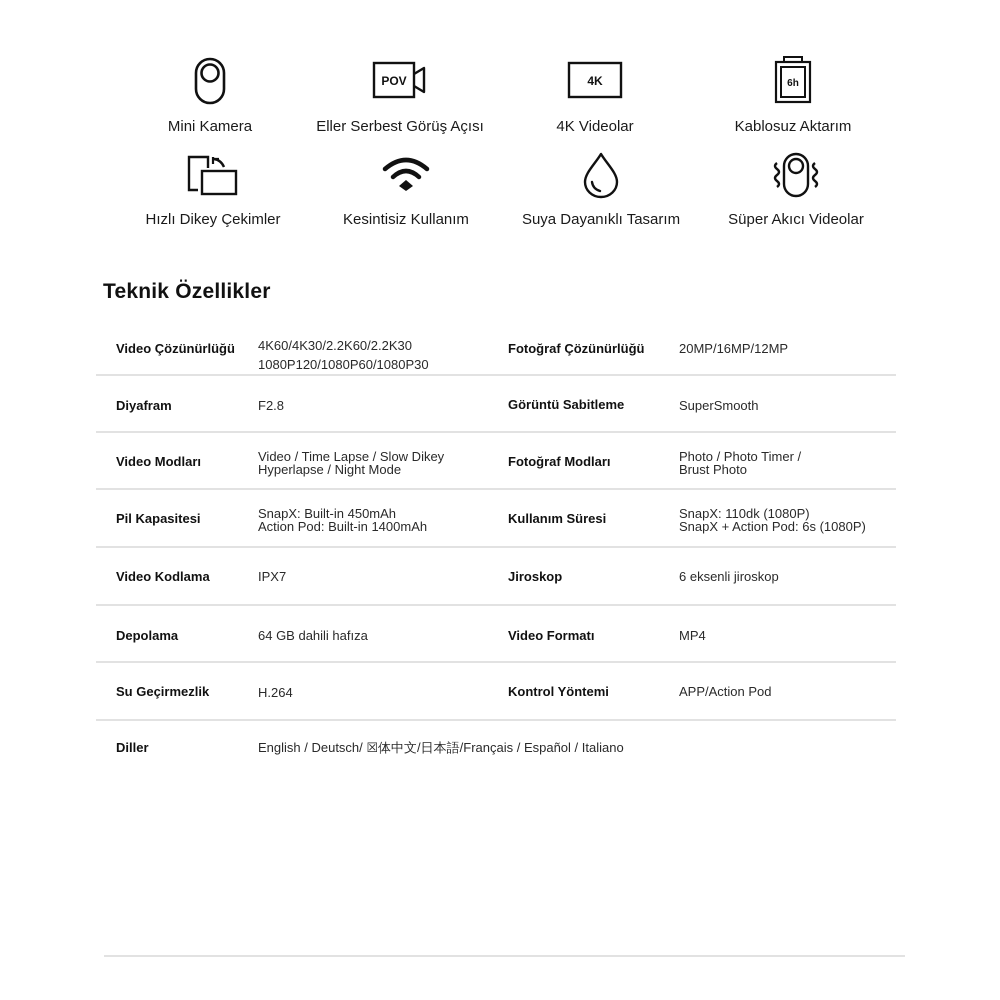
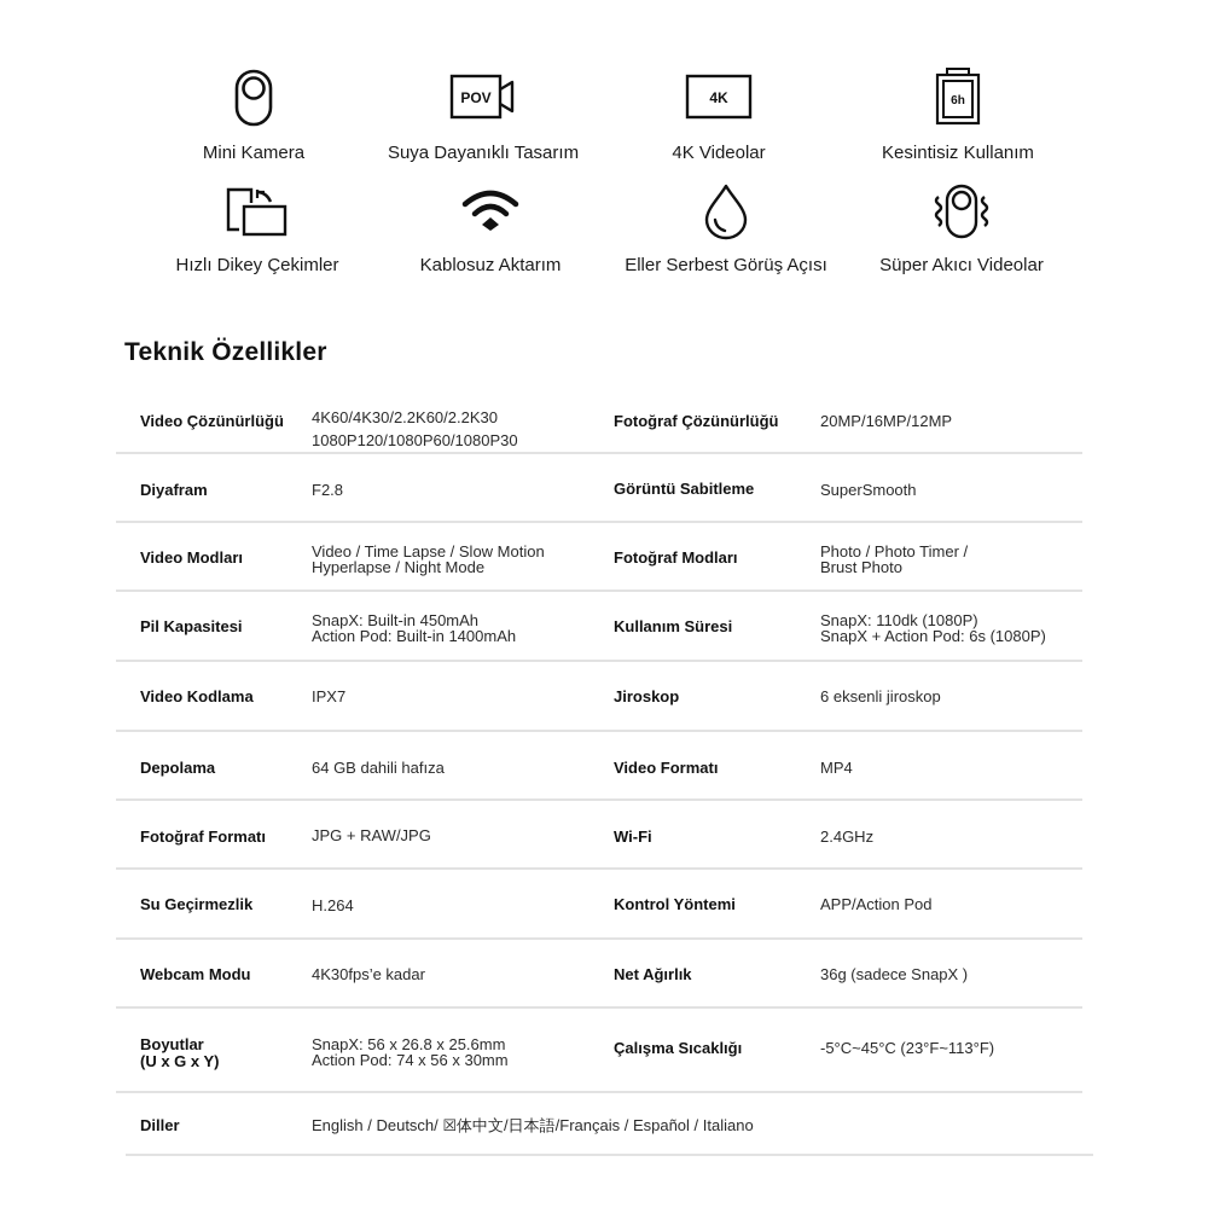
  Mini Kamera
  POV
- Eller Serbest Görüş Açısı
+ Suya Dayanıklı Tasarım
  4K
  4K Videolar
  6h
- Kablosuz Aktarım
+ Kesintisiz Kullanım
  Hızlı Dikey Çekimler
- Kesintisiz Kullanım
+ Kablosuz Aktarım
- Suya Dayanıklı Tasarım
+ Eller Serbest Görüş Açısı
  Süper Akıcı Videolar
  Teknik Özellikler
  Video Çözünürlüğü
  4K60/4K30/2.2K60/2.2K30
  1080P120/1080P60/1080P30
  Fotoğraf Çözünürlüğü
  20MP/16MP/12MP
  Diyafram
  F2.8
  Görüntü Sabitleme
  SuperSmooth
  Video Modları
- Video / Time Lapse / Slow Dikey
+ Video / Time Lapse / Slow Motion
  Hyperlapse / Night Mode
  Fotoğraf Modları
  Photo / Photo Timer /
  Brust Photo
  Pil Kapasitesi
  SnapX: Built-in 450mAh
  Action Pod: Built-in 1400mAh
  Kullanım Süresi
  SnapX: 110dk (1080P)
  SnapX + Action Pod: 6s (1080P)
  Video Kodlama
  IPX7
  Jiroskop
  6 eksenli jiroskop
  Depolama
  64 GB dahili hafıza
  Video Formatı
  MP4
+ Fotoğraf Formatı
+ JPG + RAW/JPG
+ Wi-Fi
+ 2.4GHz
  Su Geçirmezlik
  H.264
  Kontrol Yöntemi
  APP/Action Pod
+ Webcam Modu
+ 4K30fps’e kadar
+ Net Ağırlık
+ 36g (sadece SnapX )
+ Boyutlar
+ (U x G x Y)
+ SnapX: 56 x 26.8 x 25.6mm
+ Action Pod: 74 x 56 x 30mm
+ Çalışma Sıcaklığı
+ -5°C~45°C (23°F~113°F)
  Diller
  English / Deutsch/ ☒体中文/日本語/Français / Español / Italiano
